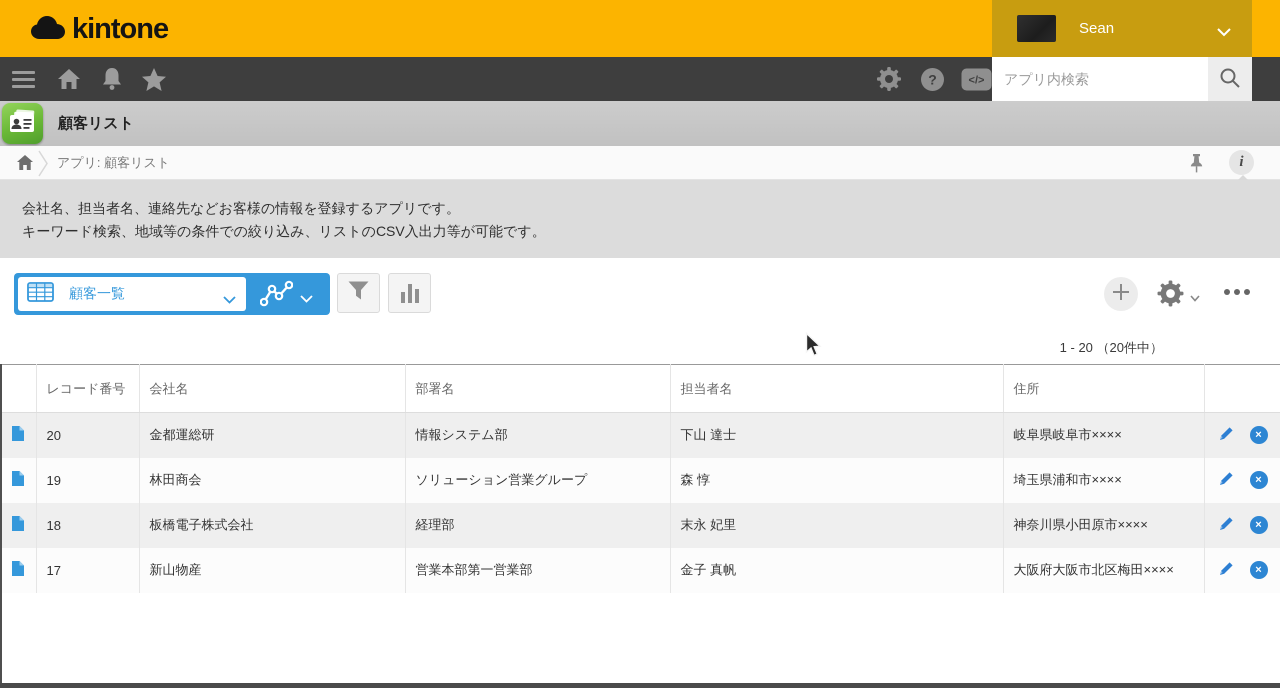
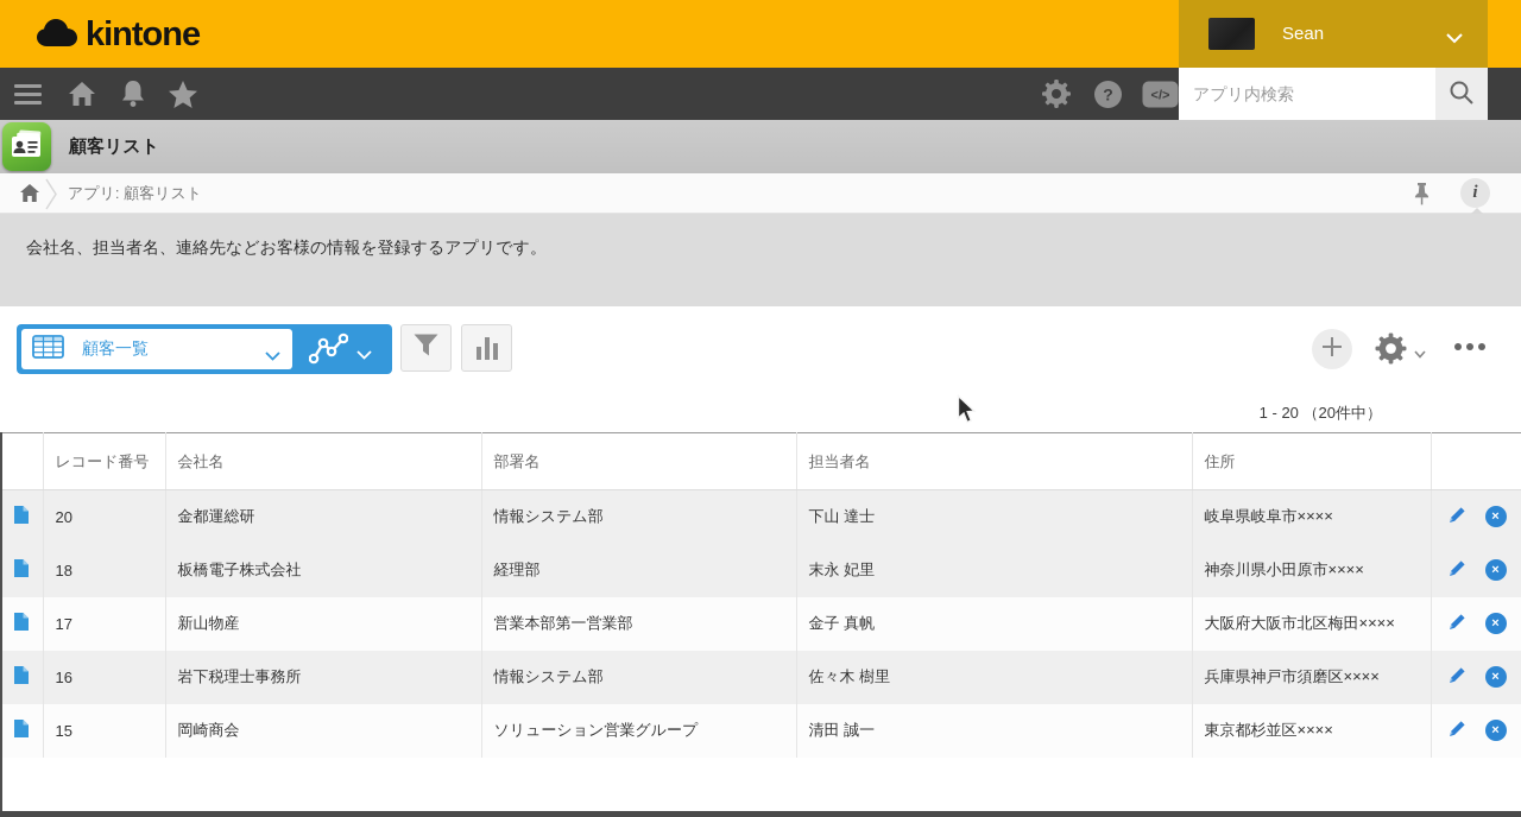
  kintone
  Sean
  ?
  </>
  アプリ内検索
  顧客リスト
  アプリ: 顧客リスト
  i
  会社名、担当者名、連絡先などお客様の情報を登録するアプリです。
- キーワード検索、地域等の条件での絞り込み、リストのCSV入出力等が可能です。
  顧客一覧
  1 - 20 （20件中）
  	レコード番号	会社名	部署名	担当者名	住所
  	20	金都運総研	情報システム部	下山 達士	岐阜県岐阜市××××	×
- 	19	林田商会	ソリューション営業グループ	森 惇	埼玉県浦和市××××	×
  	18	板橋電子株式会社	経理部	末永 妃里	神奈川県小田原市××××	×
  	17	新山物産	営業本部第一営業部	金子 真帆	大阪府大阪市北区梅田××××	×
+ 	16	岩下税理士事務所	情報システム部	佐々木 樹里	兵庫県神戸市須磨区××××	×
+ 	15	岡崎商会	ソリューション営業グループ	清田 誠一	東京都杉並区××××	×
